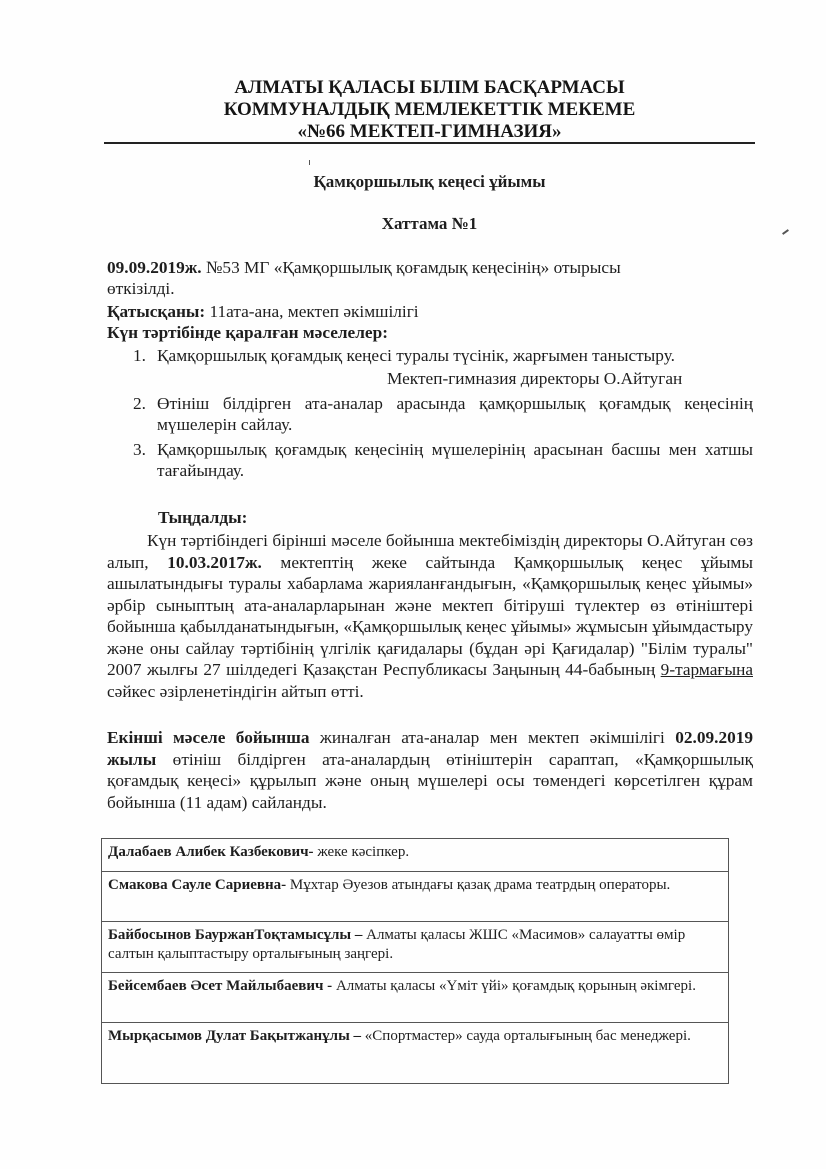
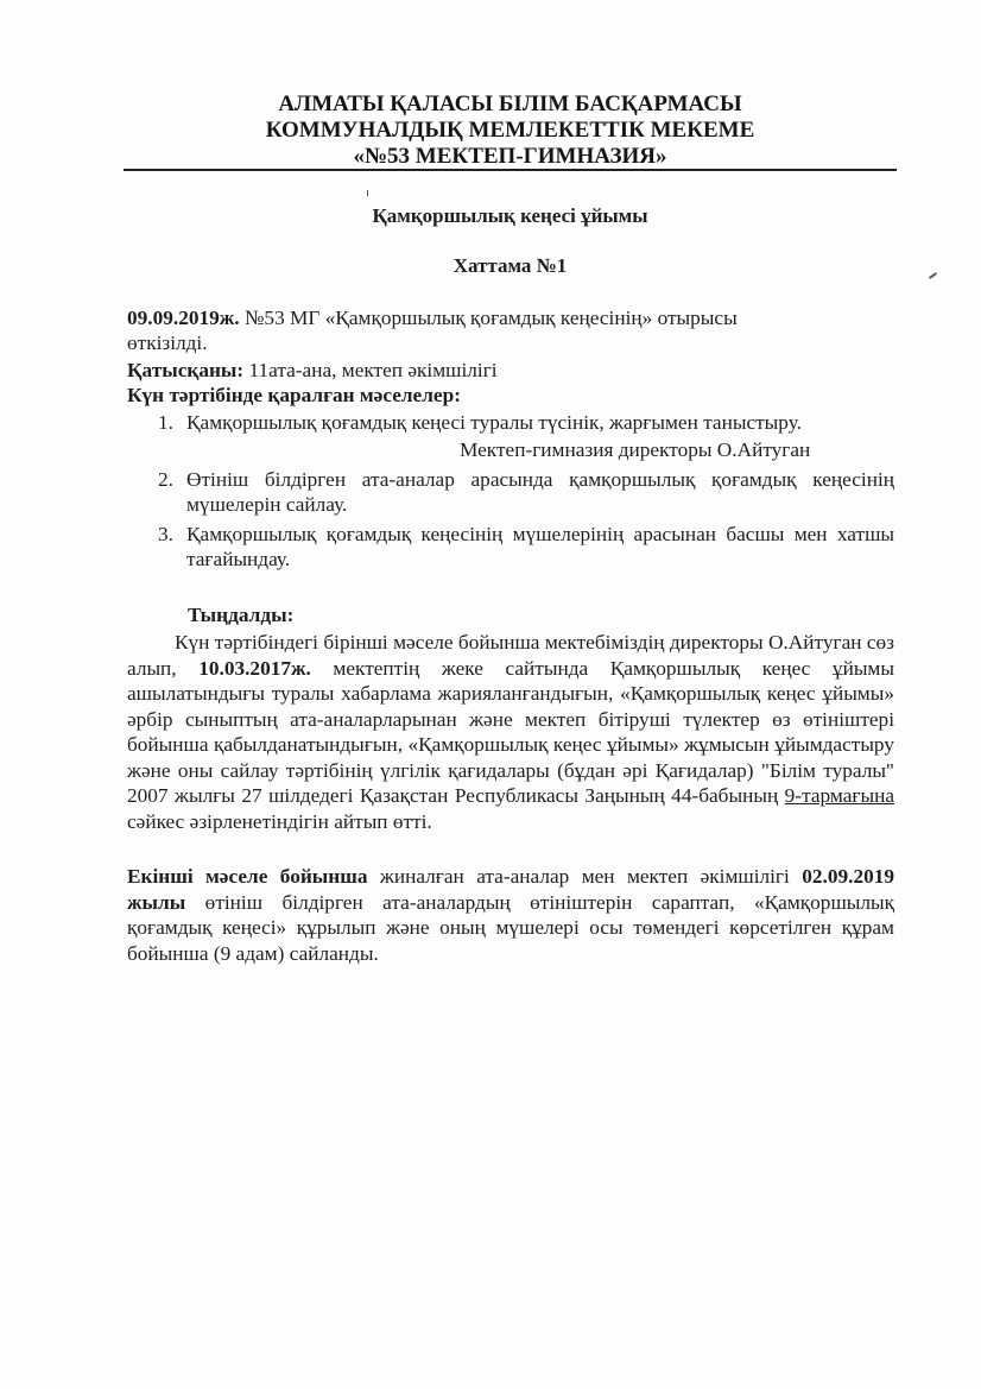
  АЛМАТЫ ҚАЛАСЫ БІЛІМ БАСҚАРМАСЫ
  КОММУНАЛДЫҚ МЕМЛЕКЕТТІК МЕКЕМЕ
- «№66 МЕКТЕП-ГИМНАЗИЯ»
+ «№53 МЕКТЕП-ГИМНАЗИЯ»
  Қамқоршылық кеңесі ұйымы
  Хаттама №1
  09.09.2019ж. №53 МГ «Қамқоршылық қоғамдық кеңесінің» отырысы
  өткізілді.
  Қатысқаны: 11ата-ана, мектеп әкімшілігі
  Күн тәртібінде қаралған мәселелер:
  1.
  Қамқоршылық қоғамдық кеңесі туралы түсінік, жарғымен таныстыру.
  Мектеп-гимназия директоры О.Айтуган
  2.
  Өтініш білдірген ата-аналар арасында қамқоршылық қоғамдық кеңесінің мүшелерін сайлау.
  3.
  Қамқоршылық қоғамдық кеңесінің мүшелерінің арасынан басшы мен хатшы тағайындау.
  Тыңдалды:
  Күн тәртібіндегі бірінші мәселе бойынша мектебіміздің директоры О.Айтуган сөз алып, 10.03.2017ж. мектептің жеке сайтында Қамқоршылық кеңес ұйымы ашылатындығы туралы хабарлама жарияланғандығын, «Қамқоршылық кеңес ұйымы» әрбір сыныптың ата-аналарларынан және мектеп бітіруші түлектер өз өтініштері бойынша қабылданатындығын, «Қамқоршылық кеңес ұйымы» жұмысын ұйымдастыру және оны сайлау тәртібінің үлгілік қағидалары (бұдан әрі Қағидалар) "Білім туралы" 2007 жылғы 27 шілдедегі Қазақстан Республикасы Заңының 44-бабының 9-тармағына сәйкес әзірленетіндігін айтып өтті.
- Екінші мәселе бойынша жиналған ата-аналар мен мектеп әкімшілігі 02.09.2019 жылы өтініш білдірген ата-аналардың өтініштерін сараптап, «Қамқоршылық қоғамдық кеңесі» құрылып және оның мүшелері осы төмендегі көрсетілген құрам бойынша (11 адам) сайланды.
+ Екінші мәселе бойынша жиналған ата-аналар мен мектеп әкімшілігі 02.09.2019 жылы өтініш білдірген ата-аналардың өтініштерін сараптап, «Қамқоршылық қоғамдық кеңесі» құрылып және оның мүшелері осы төмендегі көрсетілген құрам бойынша (9 адам) сайланды.
- Далабаев Алибек Казбекович- жеке кәсіпкер.
- Смакова Сауле Сариевна- Мұхтар Әуезов атындағы қазақ драма театрдың операторы.
- Байбосынов БауржанТоқтамысұлы – Алматы қаласы ЖШС «Масимов» салауатты өмір салтын қалыптастыру орталығының заңгері.
- Бейсембаев Әсет Майлыбаевич - Алматы қаласы «Үміт үйі» қоғамдық қорының әкімгері.
- Мырқасымов Дулат Бақытжанұлы – «Спортмастер» сауда орталығының бас менеджері.
